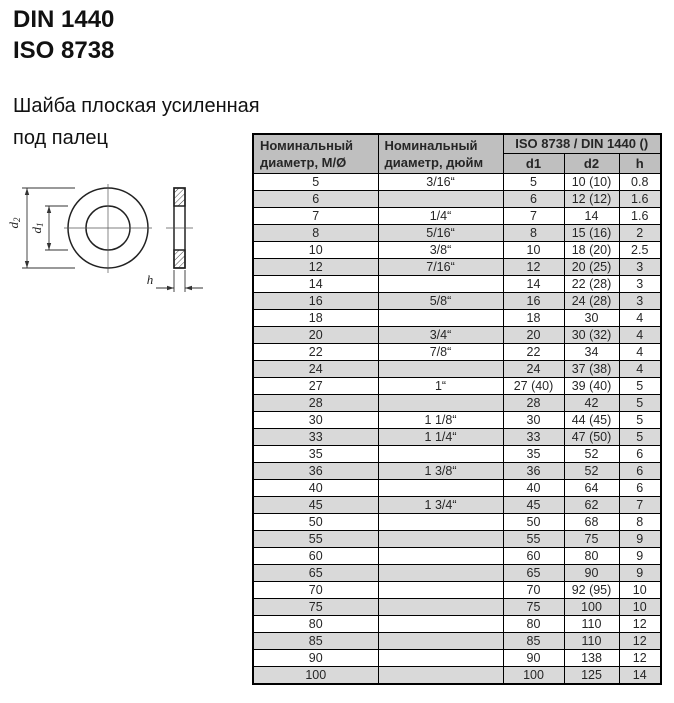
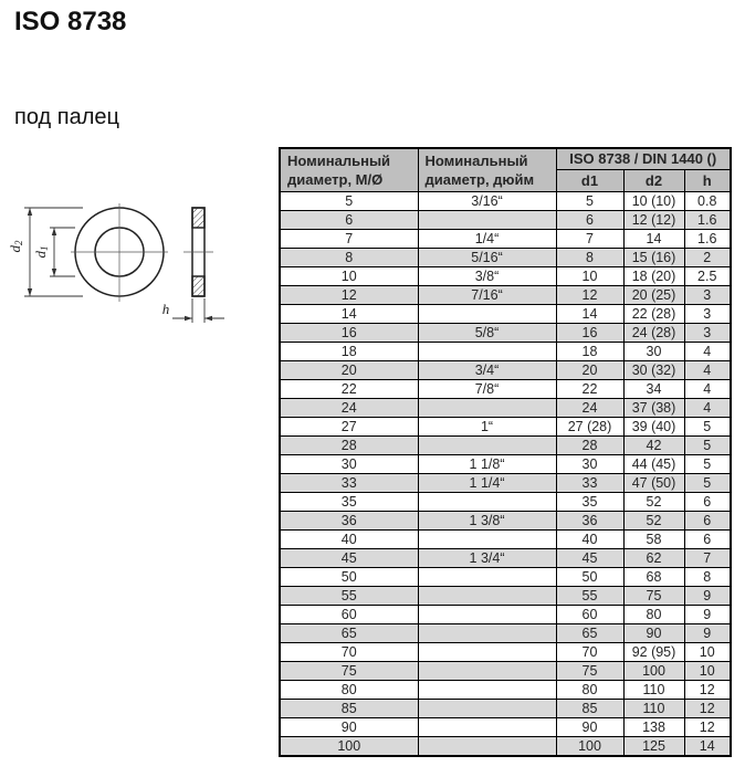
- DIN 1440
  ISO 8738
- Шайба плоская усиленная
  под палец
  h
  Номинальный диаметр, М/Ø	Номинальный диаметр, дюйм	ISO 8738 / DIN 1440 ()
  d1	d2	h
  5	3/16“	5	10 (10)	0.8
  6		6	12 (12)	1.6
  7	1/4“	7	14	1.6
  8	5/16“	8	15 (16)	2
  10	3/8“	10	18 (20)	2.5
  12	7/16“	12	20 (25)	3
  14		14	22 (28)	3
  16	5/8“	16	24 (28)	3
  18		18	30	4
  20	3/4“	20	30 (32)	4
  22	7/8“	22	34	4
  24		24	37 (38)	4
- 27	1“	27 (40)	39 (40)	5
+ 27	1“	27 (28)	39 (40)	5
  28		28	42	5
  30	1 1/8“	30	44 (45)	5
  33	1 1/4“	33	47 (50)	5
  35		35	52	6
  36	1 3/8“	36	52	6
- 40		40	64	6
+ 40		40	58	6
  45	1 3/4“	45	62	7
  50		50	68	8
  55		55	75	9
  60		60	80	9
  65		65	90	9
  70		70	92 (95)	10
  75		75	100	10
  80		80	110	12
  85		85	110	12
  90		90	138	12
  100		100	125	14
